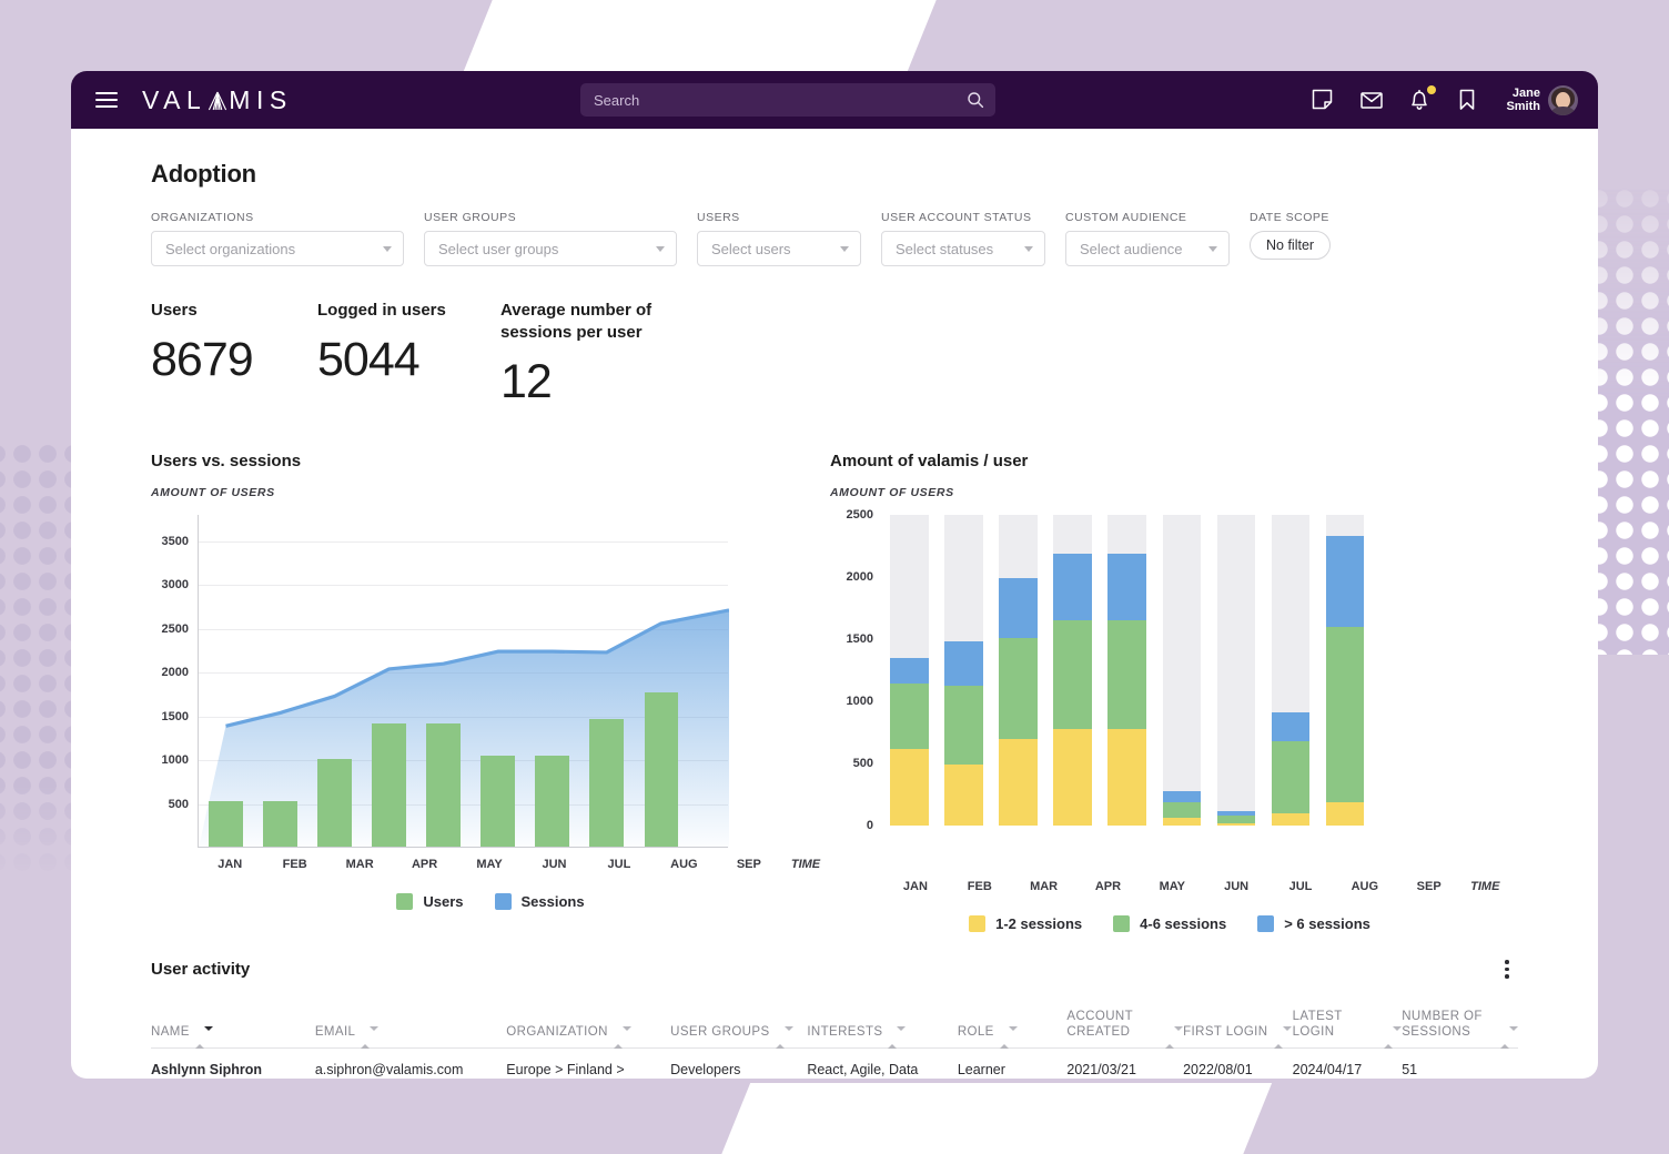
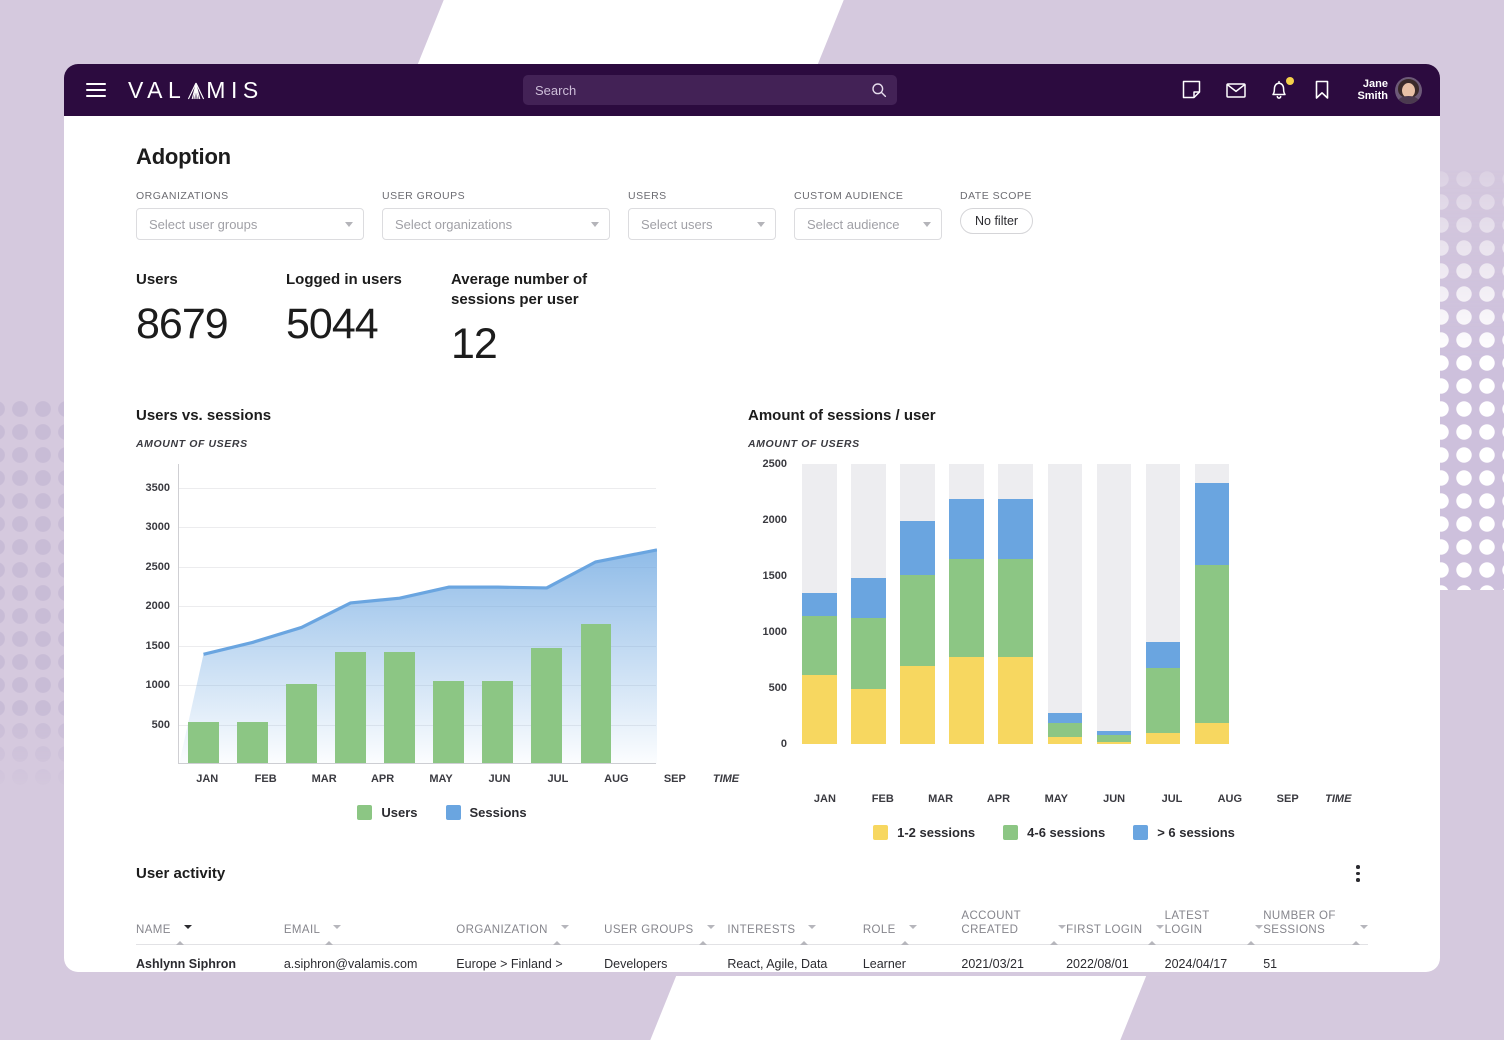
  VAL
  MIS
  Search
  Jane
  Smith
  Adoption
  ORGANIZATIONS
- Select organizations
+ Select user groups
  USER GROUPS
- Select user groups
+ Select organizations
  USERS
  Select users
- USER ACCOUNT STATUS
- Select statuses
  CUSTOM AUDIENCE
  Select audience
  DATE SCOPE
  No filter
  Users
  8679
  Logged in users
  5044
  Average number of sessions per user
  12
  Users vs. sessions
  AMOUNT OF USERS
  500
  1000
  1500
  2000
  2500
  3000
  3500
  JAN
  FEB
  MAR
  APR
  MAY
  JUN
  JUL
  AUG
  SEP
  TIME
  Users
  Sessions
- Amount of valamis / user
+ Amount of sessions / user
  AMOUNT OF USERS
  0
  500
  1000
  1500
  2000
  2500
  JAN
  FEB
  MAR
  APR
  MAY
  JUN
  JUL
  AUG
  SEP
  TIME
  1-2 sessions
  4-6 sessions
  > 6 sessions
  User activity
  NAME	EMAIL	ORGANIZATION	USER GROUPS	INTERESTS	ROLE	ACCOUNT CREATED	FIRST LOGIN	LATEST LOGIN	NUMBER OF SESSIONS
  Ashlynn Siphron	a.siphron@valamis.com	Europe > Finland >	Developers	React, Agile, Data	Learner	2021/03/21	2022/08/01	2024/04/17	51
